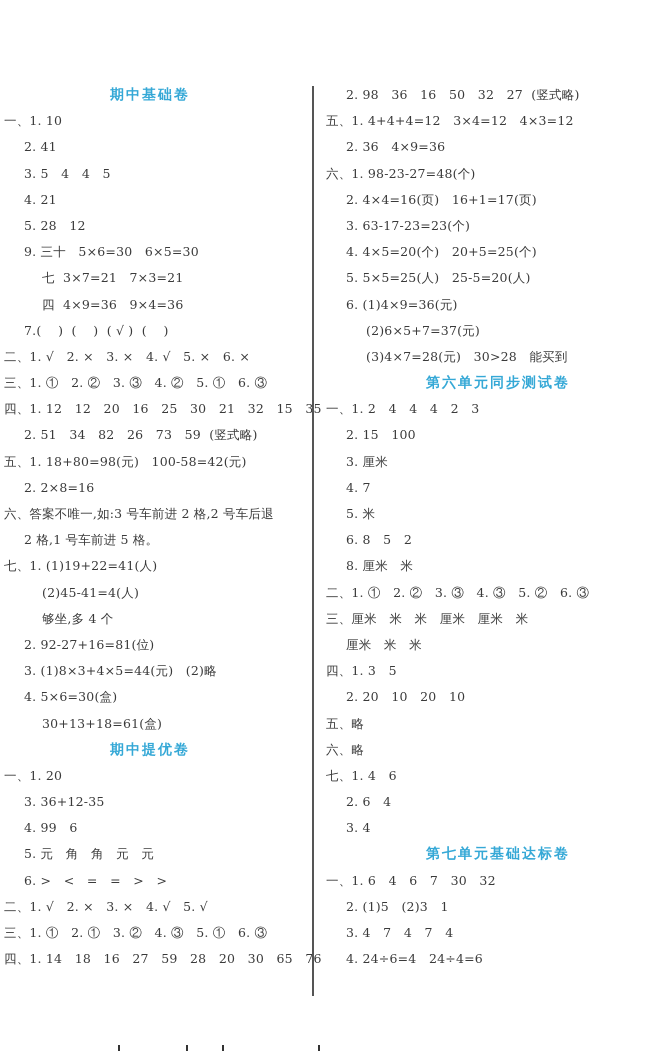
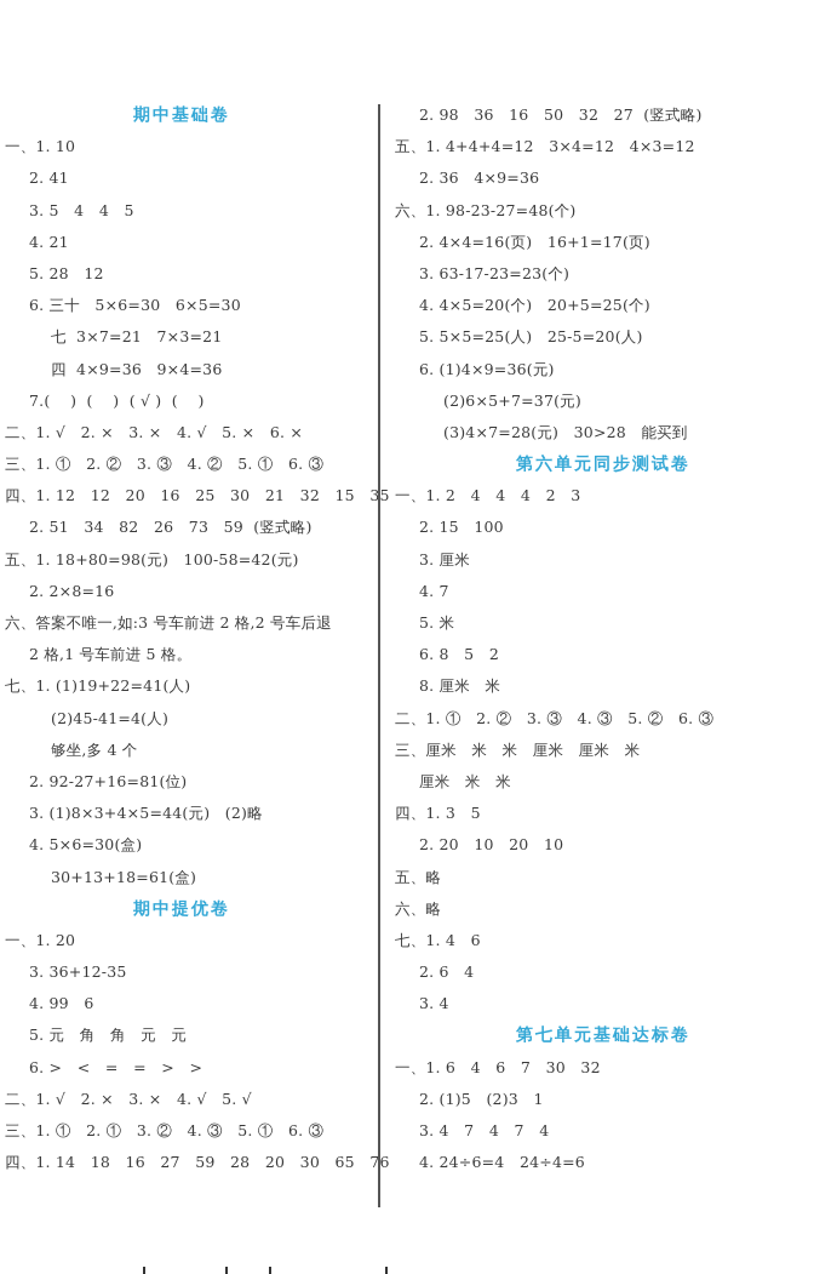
  期中基础卷
  一、1. 10
  2. 41
  3. 5 4 4 5
  4. 21
  5. 28 12
- 9. 三十 5×6=30 6×5=30
+ 6. 三十 5×6=30 6×5=30
  七 3×7=21 7×3=21
  四 4×9=36 9×4=36
  7.( ) ( ) ( √ ) ( )
  二、1. √ 2. × 3. × 4. √ 5. × 6. ×
  三、1. ① 2. ② 3. ③ 4. ② 5. ① 6. ③
  四、1. 12 12 20 16 25 30 21 32 15 3
  2. 51 34 82 26 73 59 (竖式略)
  五、1. 18+80=98(元) 100-58=42(元)
  2. 2×8=16
  六、答案不唯一,如:3 号车前进 2 格,2 号车后退
  2 格,1 号车前进 5 格。
  七、1. (1)19+22=41(人)
  (2)45-41=4(人)
  够坐,多 4 个
  2. 92-27+16=81(位)
  3. (1)8×3+4×5=44(元) (2)略
  4. 5×6=30(盒)
  30+13+18=61(盒)
  期中提优卷
  一、1. 20
  3. 36+12-35
  4. 99 6
  5. 元 角 角 元 元
  6. > < = = > >
  二、1. √ 2. × 3. × 4. √ 5. √
  三、1. ① 2. ① 3. ② 4. ③ 5. ① 6. ③
  四、1. 14 18 16 27 59 28 20 30 65 7
  2. 98 36 16 50 32 27 (竖式略)
  五、1. 4+4+4=12 3×4=12 4×3=12
  2. 36 4×9=36
  六、1. 98-23-27=48(个)
  2. 4×4=16(页) 16+1=17(页)
  3. 63-17-23=23(个)
  4. 4×5=20(个) 20+5=25(个)
  5. 5×5=25(人) 25-5=20(人)
  6. (1)4×9=36(元)
  (2)6×5+7=37(元)
  (3)4×7=28(元) 30>28 能买到
  第六单元同步测试卷
  一、1. 2 4 4 4 2 3
  2. 15 100
  3. 厘米
  4. 7
  5. 米
  6. 8 5 2
  8. 厘米 米
  二、1. ① 2. ② 3. ③ 4. ③ 5. ② 6. ③
  三、厘米 米 米 厘米 厘米 米
  厘米 米 米
  四、1. 3 5
  2. 20 10 20 10
  五、略
  六、略
  七、1. 4 6
  2. 6 4
  3. 4
  第七单元基础达标卷
  一、1. 6 4 6 7 30 32
  2. (1)5 (2)3 1
  3. 4 7 4 7 4
  4. 24÷6=4 24÷4=6
